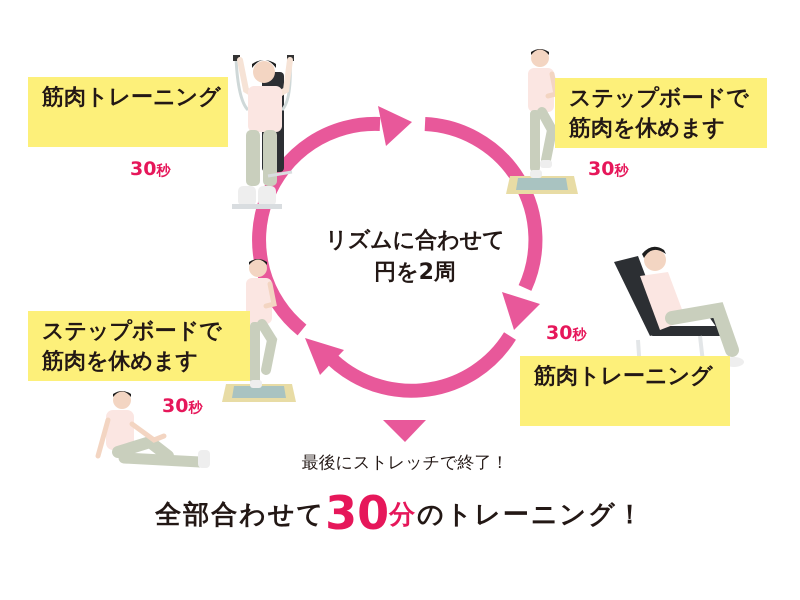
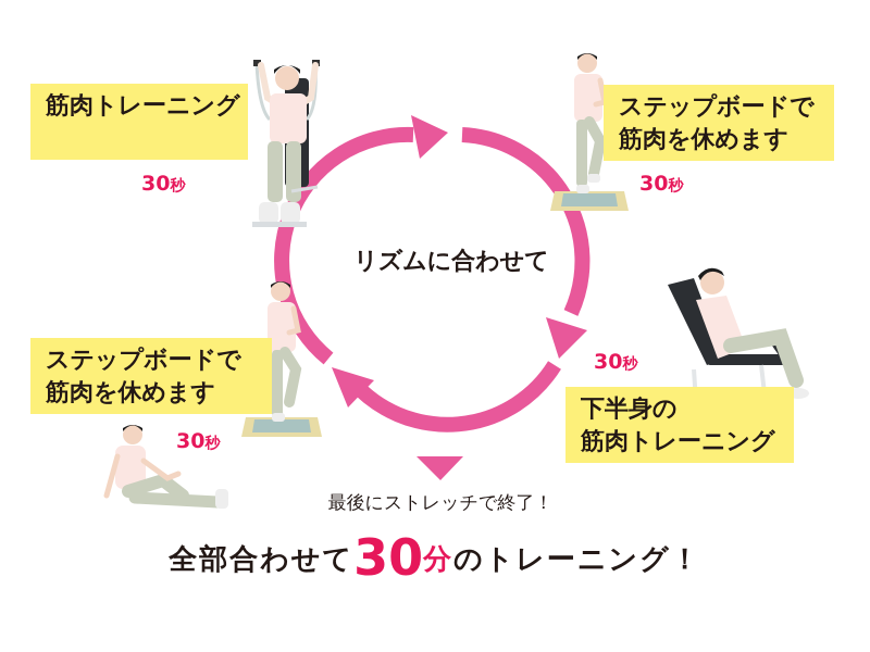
  筋肉トレーニング
  30秒
  ステップボードで
  筋肉を休めます
  30秒
  30秒
+ 下半身の
  筋肉トレーニング
  ステップボードで
  筋肉を休めます
  30秒
  リズムに合わせて
- 円を2周
  最後にストレッチで終了！
  全部合わせて30分のトレーニング！
